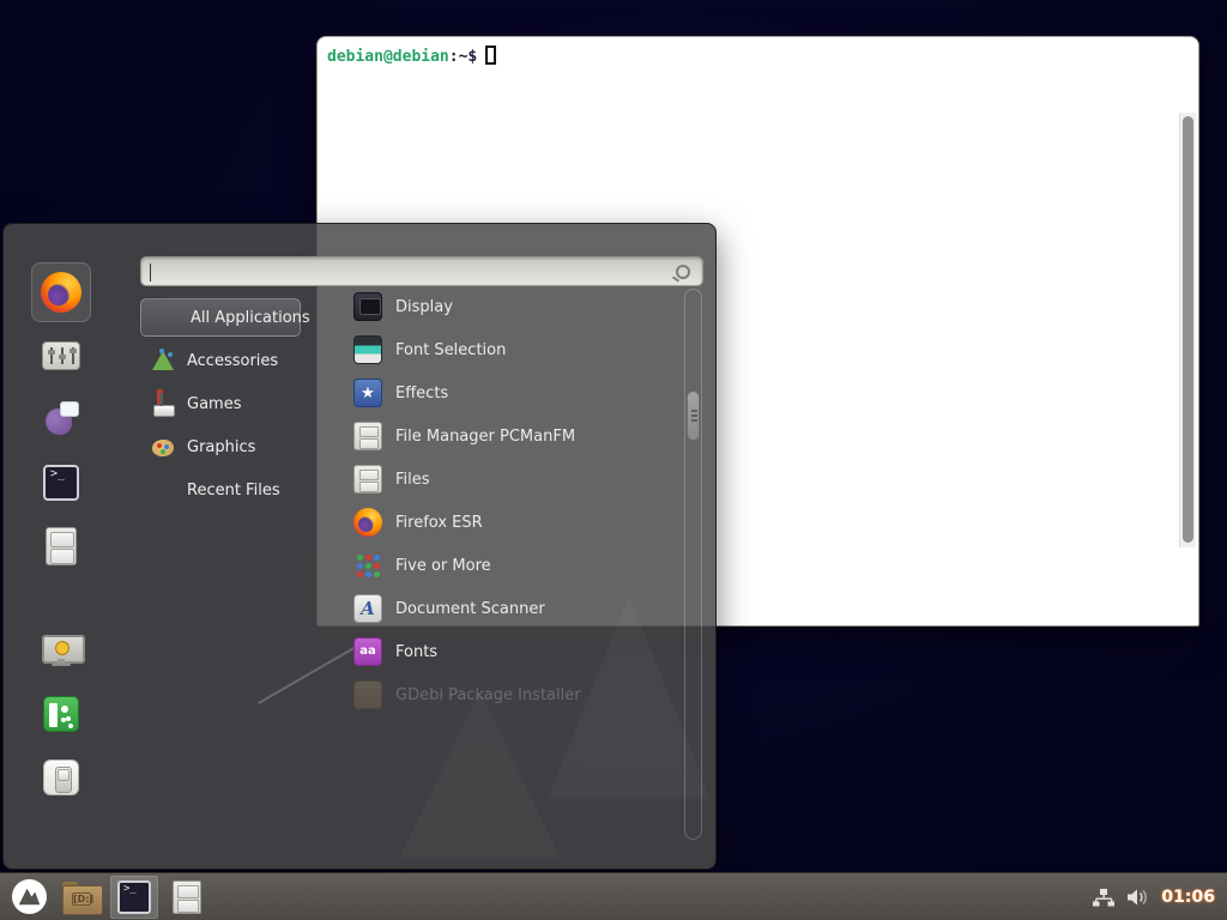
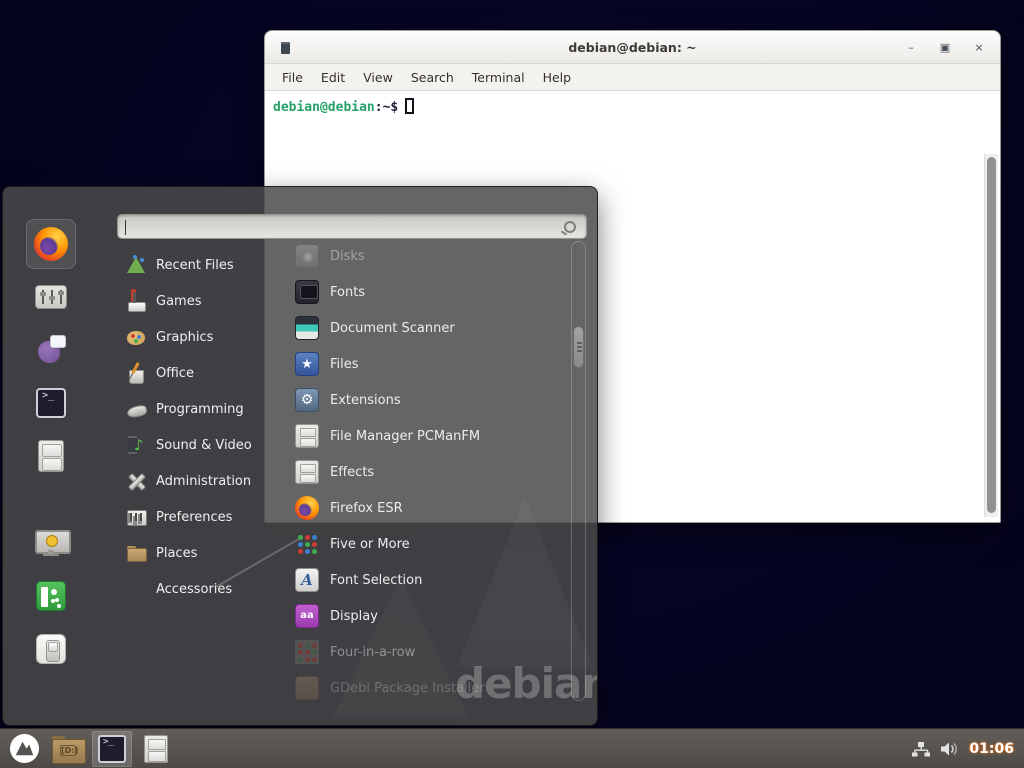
+ debian@debian: ~
+ –
+ ▣
+ ×
+ File
+ Edit
+ View
+ Search
+ Terminal
+ Help
  debian@debian:~$
+ debian
  >_
- All Applications
- Accessories
+ Recent Files
  Games
  Graphics
+ Office
+ Programming
+ Sound & Video
+ Administration
+ Preferences
+ Places
- Recent Files
+ Accessories
+ Disks
- Display
+ Fonts
- Font Selection
+ Document Scanner
  ★
- Effects
+ Files
+ ⚙
+ Extensions
  File Manager PCManFM
- Files
+ Effects
  Firefox ESR
  Five or More
  A
- Document Scanner
+ Font Selection
  aa
- Fonts
+ Display
+ Four-in-a-row
  GDebi Package Installer
  [D:]
  >_
  01:06
